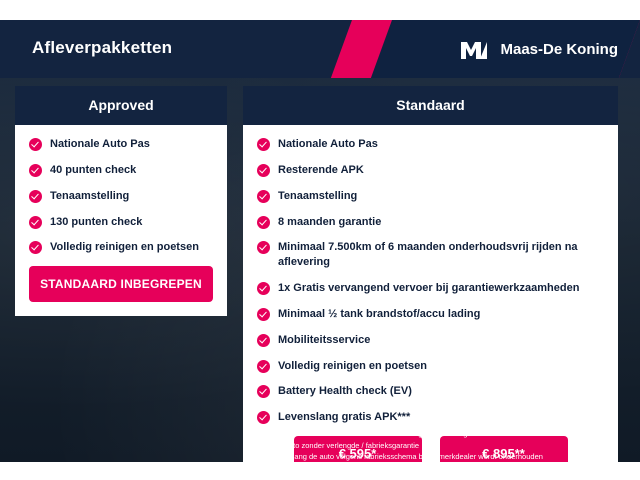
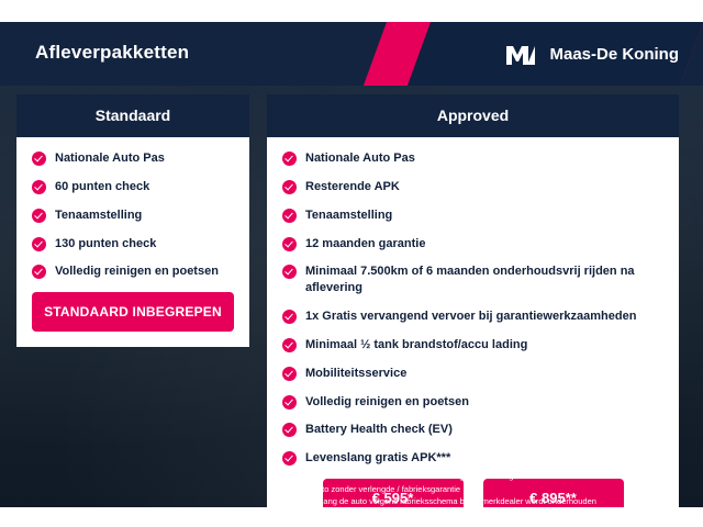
  Afleverpakketten
  Maas-De Koning
- Approved
+ Standaard
  Nationale Auto Pas
- 40 punten check
+ 60 punten check
  Tenaamstelling
  130 punten check
  Volledig reinigen en poetsen
  STANDAARD INBEGREPEN
- Standaard
+ Approved
  Nationale Auto Pas
  Resterende APK
  Tenaamstelling
- 8 maanden garantie
+ 12 maanden garantie
  Minimaal 7.500km of 6 maanden onderhoudsvrij rijden na aflevering
  1x Gratis vervangend vervoer bij garantiewerkzaamheden
  Minimaal ½ tank brandstof/accu lading
  Mobiliteitsservice
  Volledig reinigen en poetsen
  Battery Health check (EV)
  Levenslang gratis APK***
  € 595*
  € 895**
  Auto heeft meer dan 12 maanden verlengde / fabrieksgarantie
  Auto zonder verlengde / fabrieksgarantie
  Zolang de auto volgens fabrieksschema bij de merkdealer wordt onderhouden
